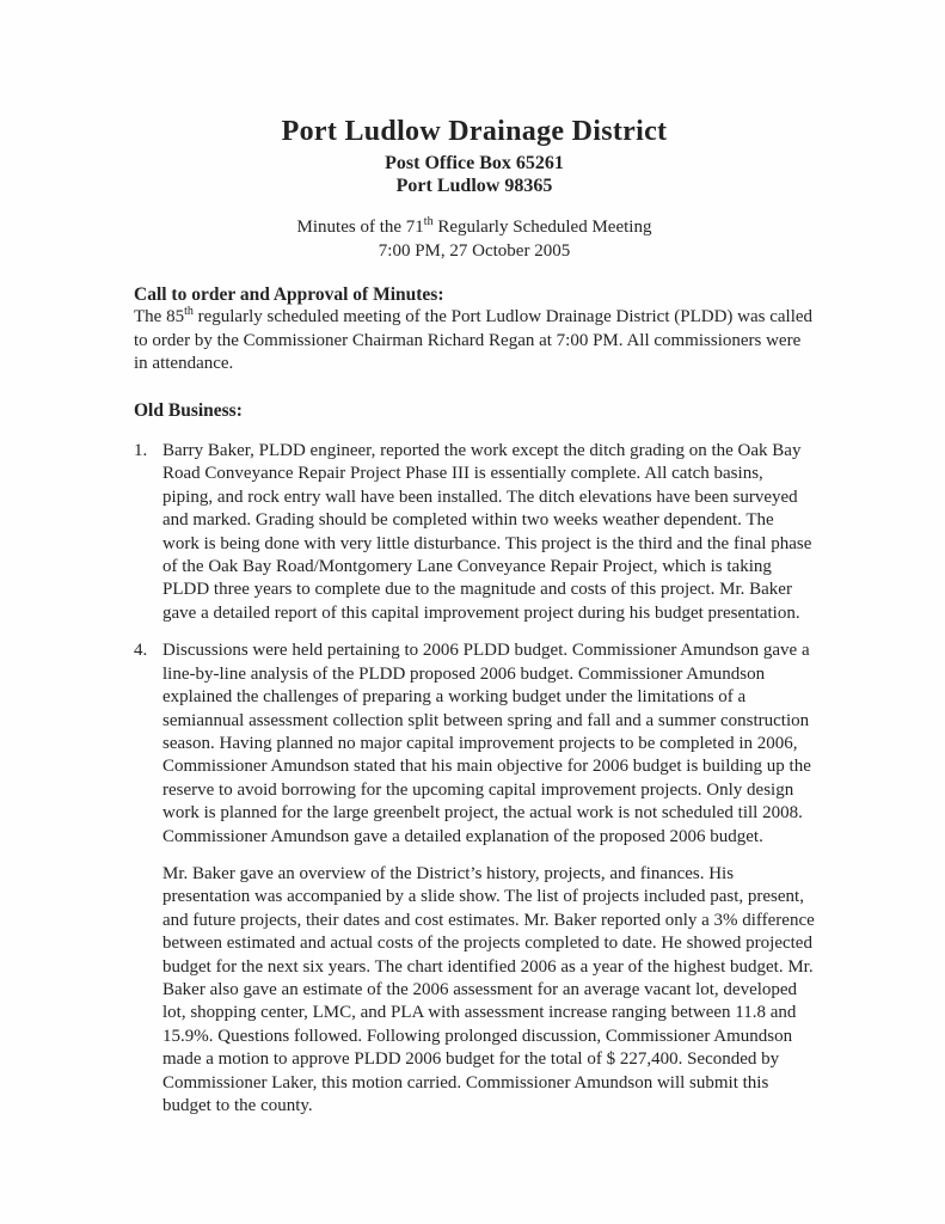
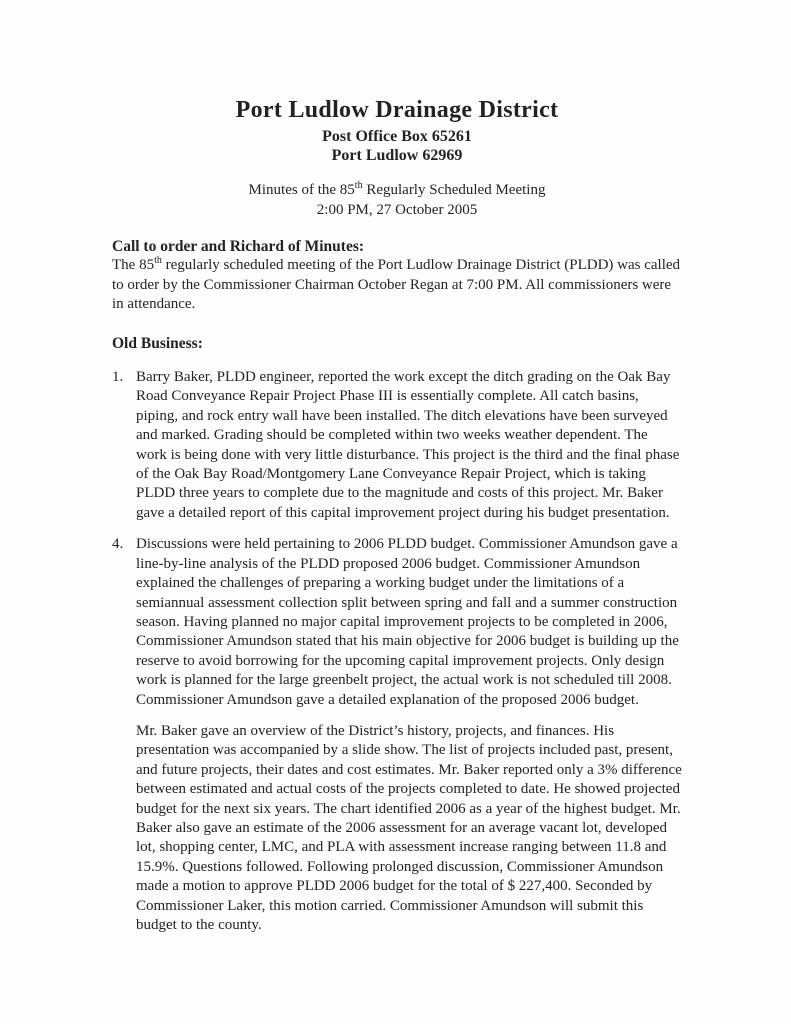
  Port Ludlow Drainage District
  Post Office Box 65261
- Port Ludlow 98365
+ Port Ludlow 62969
- Minutes of the 71th Regularly Scheduled Meeting
+ Minutes of the 85th Regularly Scheduled Meeting
- 7:00 PM, 27 October 2005
+ 2:00 PM, 27 October 2005
- Call to order and Approval of Minutes:
+ Call to order and Richard of Minutes:
- The 85th regularly scheduled meeting of the Port Ludlow Drainage District (PLDD) was called to order by the Commissioner Chairman Richard Regan at 7:00 PM. All commissioners were in attendance.
+ The 85th regularly scheduled meeting of the Port Ludlow Drainage District (PLDD) was called to order by the Commissioner Chairman October Regan at 7:00 PM. All commissioners were in attendance.
  Old Business:
  1.
  Barry Baker, PLDD engineer, reported the work except the ditch grading on the Oak Bay Road Conveyance Repair Project Phase III is essentially complete. All catch basins, piping, and rock entry wall have been installed. The ditch elevations have been surveyed and marked. Grading should be completed within two weeks weather dependent. The work is being done with very little disturbance. This project is the third and the final phase of the Oak Bay Road/Montgomery Lane Conveyance Repair Project, which is taking PLDD three years to complete due to the magnitude and costs of this project. Mr. Baker gave a detailed report of this capital improvement project during his budget presentation.
  4.
  Discussions were held pertaining to 2006 PLDD budget. Commissioner Amundson gave a line-by-line analysis of the PLDD proposed 2006 budget. Commissioner Amundson explained the challenges of preparing a working budget under the limitations of a semiannual assessment collection split between spring and fall and a summer construction season. Having planned no major capital improvement projects to be completed in 2006, Commissioner Amundson stated that his main objective for 2006 budget is building up the reserve to avoid borrowing for the upcoming capital improvement projects. Only design work is planned for the large greenbelt project, the actual work is not scheduled till 2008. Commissioner Amundson gave a detailed explanation of the proposed 2006 budget.
  Mr. Baker gave an overview of the District’s history, projects, and finances. His presentation was accompanied by a slide show. The list of projects included past, present, and future projects, their dates and cost estimates. Mr. Baker reported only a 3% difference between estimated and actual costs of the projects completed to date. He showed projected budget for the next six years. The chart identified 2006 as a year of the highest budget. Mr. Baker also gave an estimate of the 2006 assessment for an average vacant lot, developed lot, shopping center, LMC, and PLA with assessment increase ranging between 11.8 and 15.9%. Questions followed. Following prolonged discussion, Commissioner Amundson made a motion to approve PLDD 2006 budget for the total of $ 227,400. Seconded by Commissioner Laker, this motion carried. Commissioner Amundson will submit this budget to the county.
